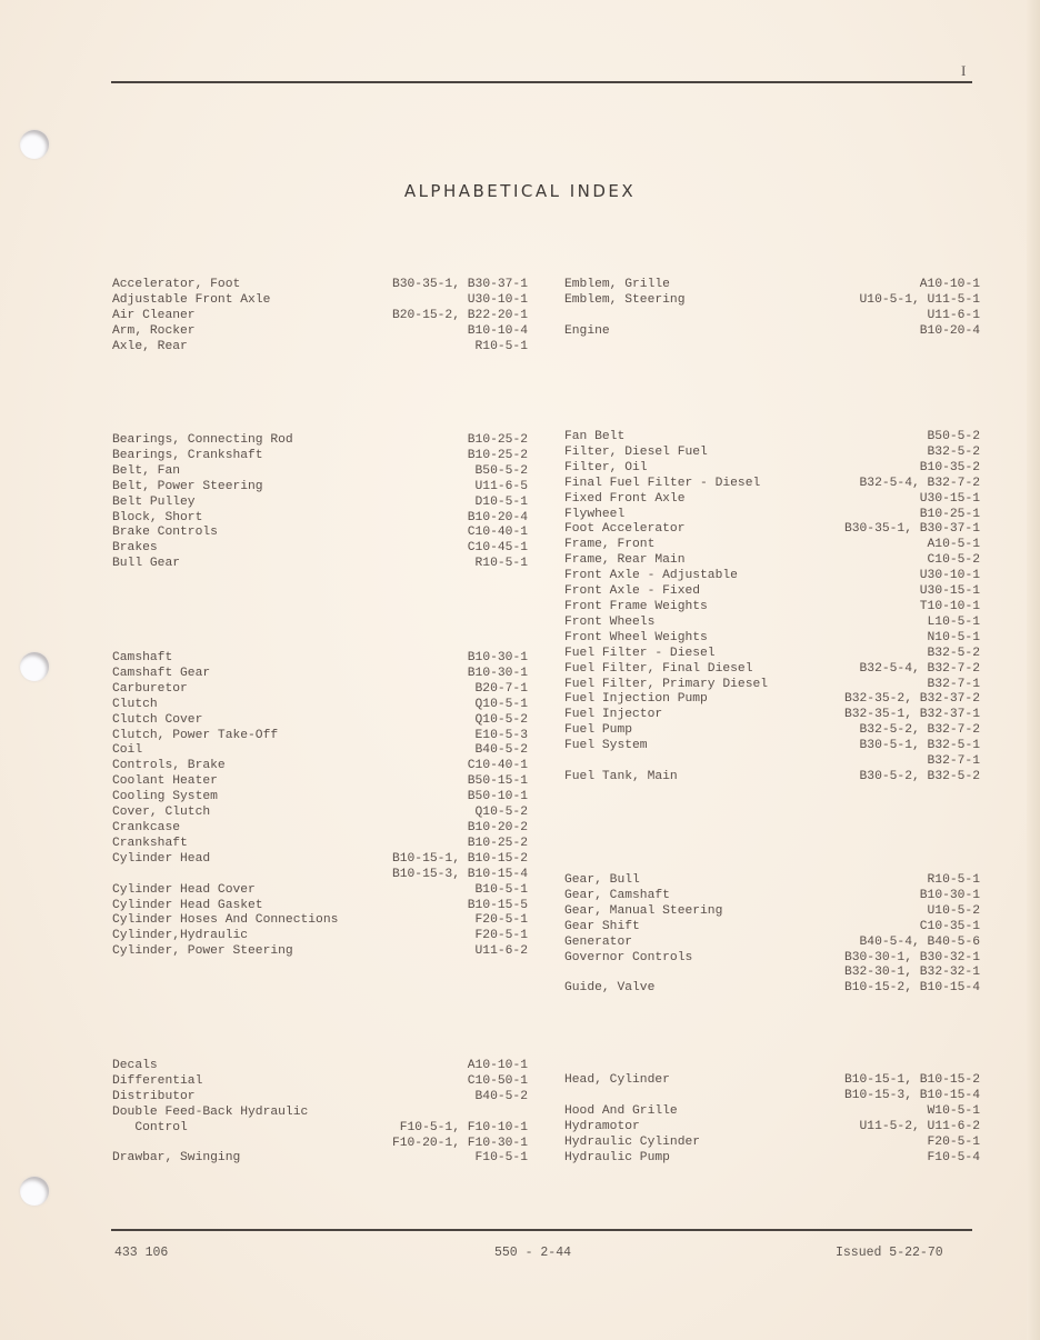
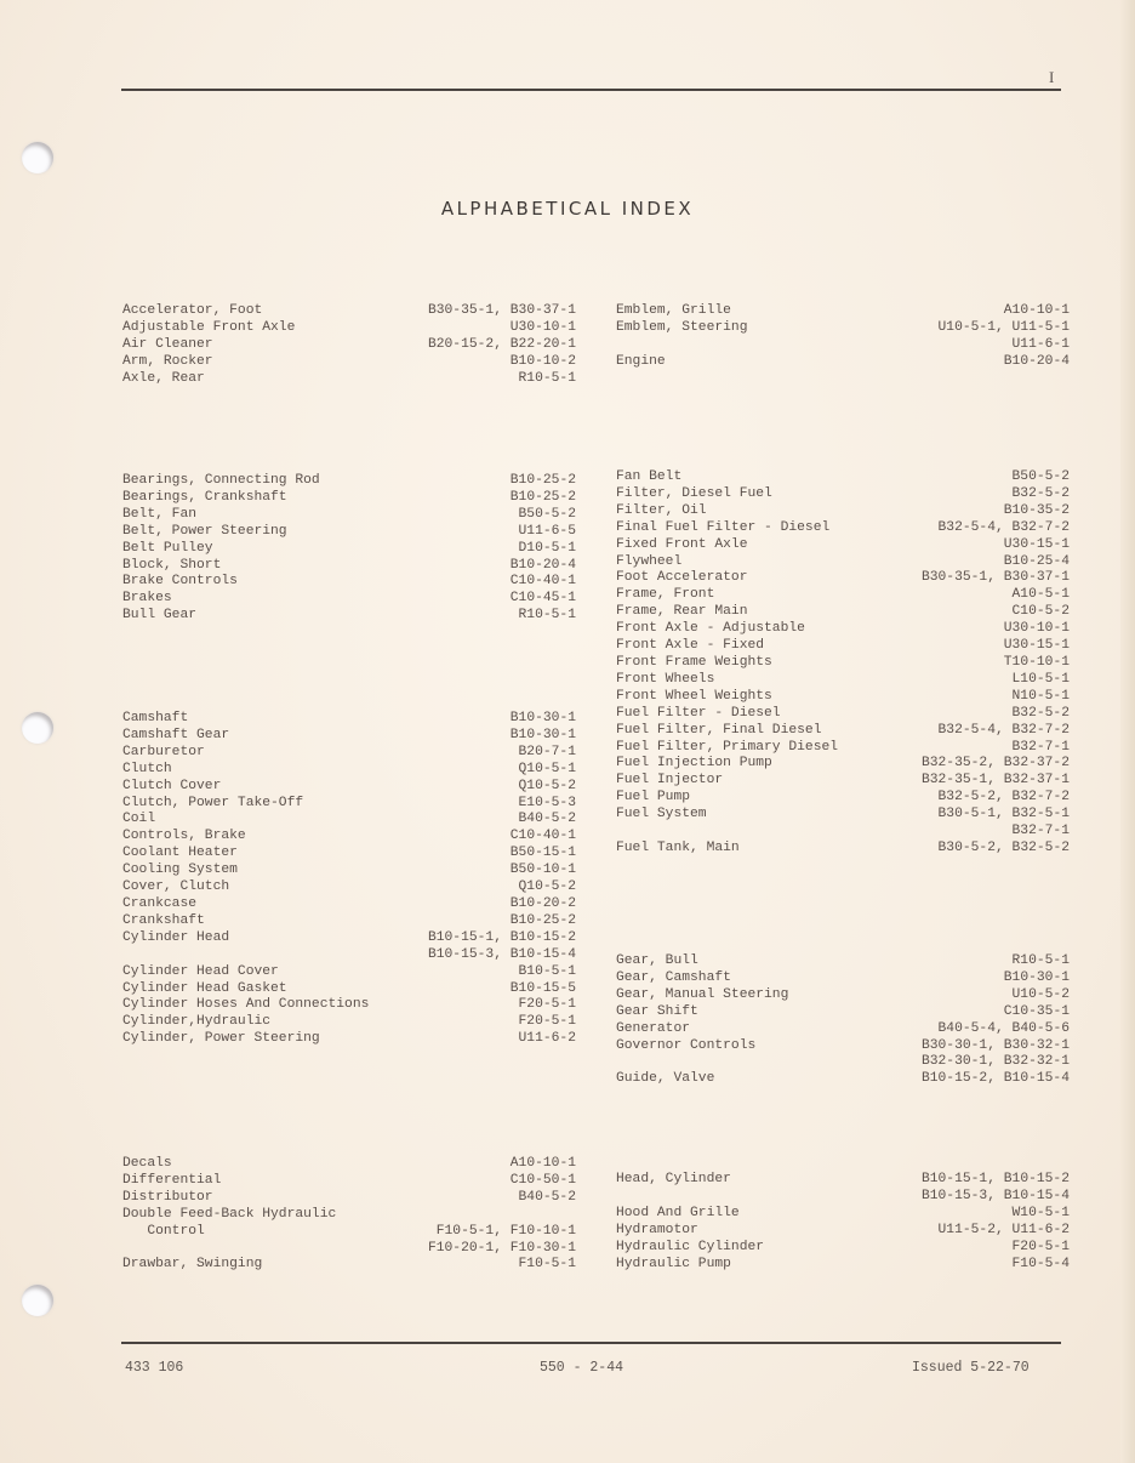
  I
  ALPHABETICAL INDEX
  Accelerator, Foot
  B30-35-1, B30-37-1
  Adjustable Front Axle
  U30-10-1
  Air Cleaner
  B20-15-2, B22-20-1
  Arm, Rocker
- B10-10-4
+ B10-10-2
  Axle, Rear
  R10-5-1
  Bearings, Connecting Rod
  B10-25-2
  Bearings, Crankshaft
  B10-25-2
  Belt, Fan
  B50-5-2
  Belt, Power Steering
  U11-6-5
  Belt Pulley
  D10-5-1
  Block, Short
  B10-20-4
  Brake Controls
  C10-40-1
  Brakes
  C10-45-1
  Bull Gear
  R10-5-1
  Camshaft
  B10-30-1
  Camshaft Gear
  B10-30-1
  Carburetor
  B20-7-1
  Clutch
  Q10-5-1
  Clutch Cover
  Q10-5-2
  Clutch, Power Take-Off
  E10-5-3
  Coil
  B40-5-2
  Controls, Brake
  C10-40-1
  Coolant Heater
  B50-15-1
  Cooling System
  B50-10-1
  Cover, Clutch
  Q10-5-2
  Crankcase
  B10-20-2
  Crankshaft
  B10-25-2
  Cylinder Head
  B10-15-1, B10-15-2
  B10-15-3, B10-15-4
  Cylinder Head Cover
  B10-5-1
  Cylinder Head Gasket
  B10-15-5
  Cylinder Hoses And Connections
  F20-5-1
  Cylinder,Hydraulic
  F20-5-1
  Cylinder, Power Steering
  U11-6-2
  Decals
  A10-10-1
  Differential
  C10-50-1
  Distributor
  B40-5-2
  Double Feed-Back Hydraulic
  Control
  F10-5-1, F10-10-1
  F10-20-1, F10-30-1
  Drawbar, Swinging
  F10-5-1
  Emblem, Grille
  A10-10-1
  Emblem, Steering
  U10-5-1, U11-5-1
  U11-6-1
  Engine
  B10-20-4
  Fan Belt
  B50-5-2
  Filter, Diesel Fuel
  B32-5-2
  Filter, Oil
  B10-35-2
  Final Fuel Filter - Diesel
  B32-5-4, B32-7-2
  Fixed Front Axle
  U30-15-1
  Flywheel
- B10-25-1
+ B10-25-4
  Foot Accelerator
  B30-35-1, B30-37-1
  Frame, Front
  A10-5-1
  Frame, Rear Main
  C10-5-2
  Front Axle - Adjustable
  U30-10-1
  Front Axle - Fixed
  U30-15-1
  Front Frame Weights
  T10-10-1
  Front Wheels
  L10-5-1
  Front Wheel Weights
  N10-5-1
  Fuel Filter - Diesel
  B32-5-2
  Fuel Filter, Final Diesel
  B32-5-4, B32-7-2
  Fuel Filter, Primary Diesel
  B32-7-1
  Fuel Injection Pump
  B32-35-2, B32-37-2
  Fuel Injector
  B32-35-1, B32-37-1
  Fuel Pump
  B32-5-2, B32-7-2
  Fuel System
  B30-5-1, B32-5-1
  B32-7-1
  Fuel Tank, Main
  B30-5-2, B32-5-2
  Gear, Bull
  R10-5-1
  Gear, Camshaft
  B10-30-1
  Gear, Manual Steering
  U10-5-2
  Gear Shift
  C10-35-1
  Generator
  B40-5-4, B40-5-6
  Governor Controls
  B30-30-1, B30-32-1
  B32-30-1, B32-32-1
  Guide, Valve
  B10-15-2, B10-15-4
  Head, Cylinder
  B10-15-1, B10-15-2
  B10-15-3, B10-15-4
  Hood And Grille
  W10-5-1
  Hydramotor
  U11-5-2, U11-6-2
  Hydraulic Cylinder
  F20-5-1
  Hydraulic Pump
  F10-5-4
  433 106
  550 - 2-44
  Issued 5-22-70
